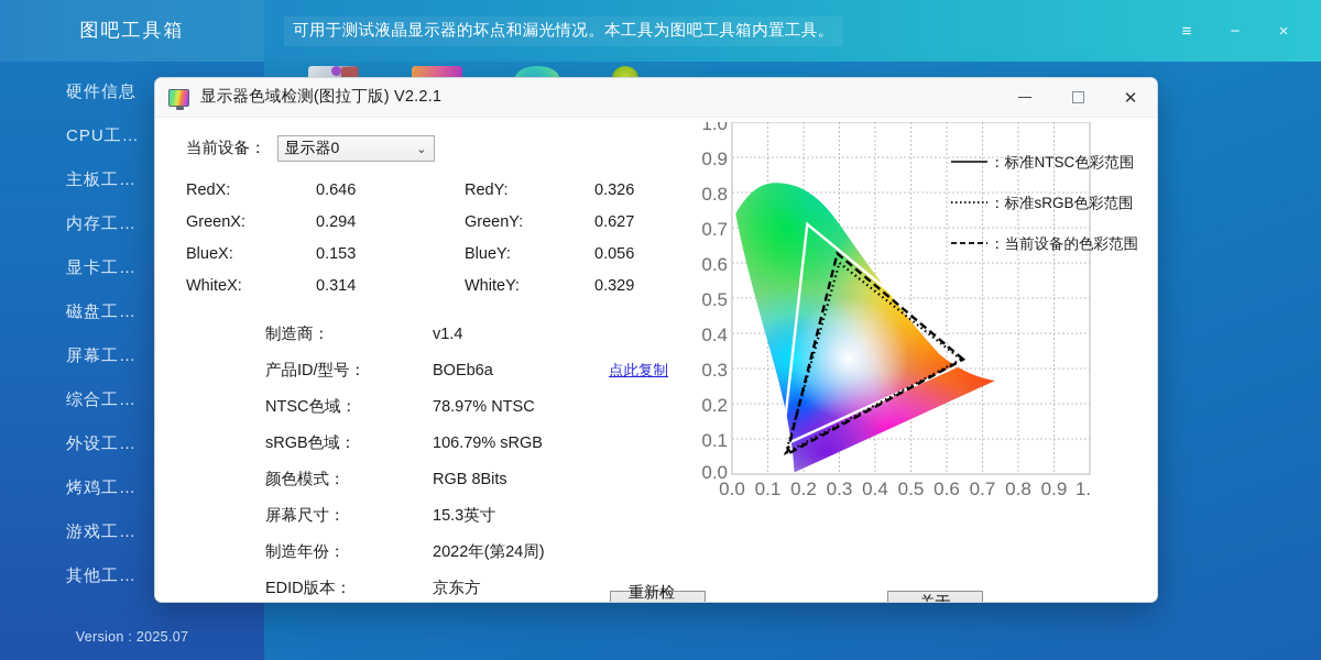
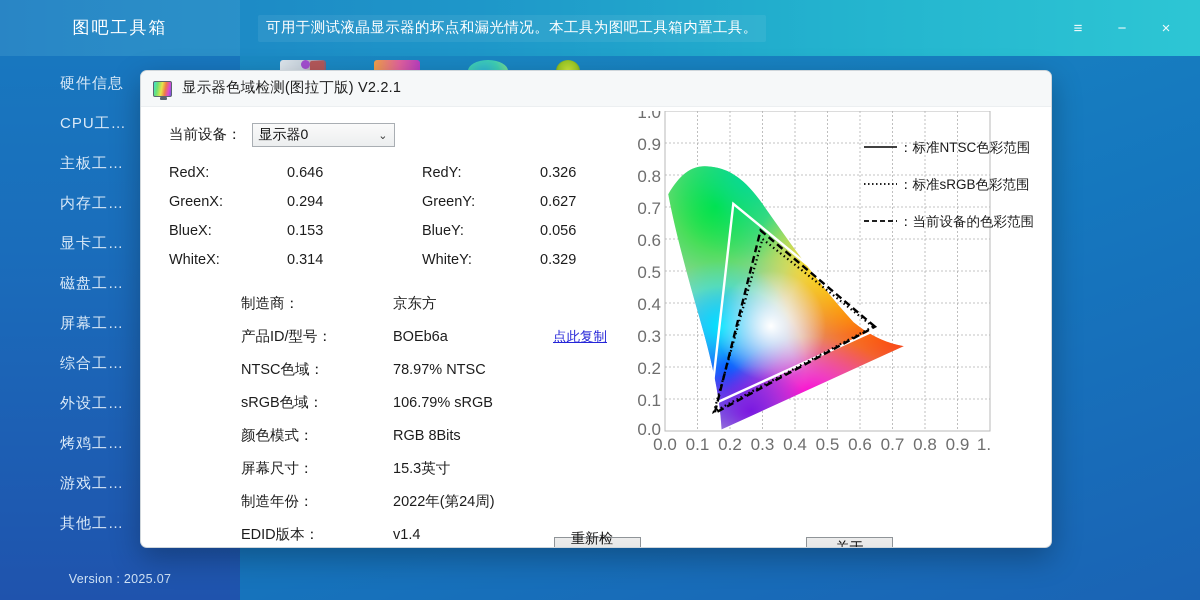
  图吧工具箱
  可用于测试液晶显示器的坏点和漏光情况。本工具为图吧工具箱内置工具。
  ≡
  −
  ×
  硬件信息
  CPU工…
  主板工…
  内存工…
  显卡工…
  磁盘工…
  屏幕工…
  综合工…
  外设工…
  烤鸡工…
  游戏工…
  其他工…
  Version : 2025.07
  显示器色域检测(图拉丁版) V2.2.1
- ✕
  当前设备：
  显示器0
  ⌄
  RedX:
  0.646
  RedY:
  0.326
  GreenX:
  0.294
  GreenY:
  0.627
  BlueX:
  0.153
  BlueY:
  0.056
  WhiteX:
  0.314
  WhiteY:
  0.329
  制造商：
- v1.4
+ 京东方
  产品ID/型号：
  BOEb6a
  点此复制
  NTSC色域：
  78.97% NTSC
  sRGB色域：
  106.79% sRGB
  颜色模式：
  RGB 8Bits
  屏幕尺寸：
  15.3英寸
  制造年份：
  2022年(第24周)
  EDID版本：
- 京东方
+ v1.4
  1.0
  0.9
  0.8
  0.7
  0.6
  0.5
  0.4
  0.3
  0.2
  0.1
  0.0
  0.0
  0.1
  0.2
  0.3
  0.4
  0.5
  0.6
  0.7
  0.8
  0.9
  1.
  ：标准NTSC色彩范围
  ：标准sRGB色彩范围
  ：当前设备的色彩范围
  重新检
